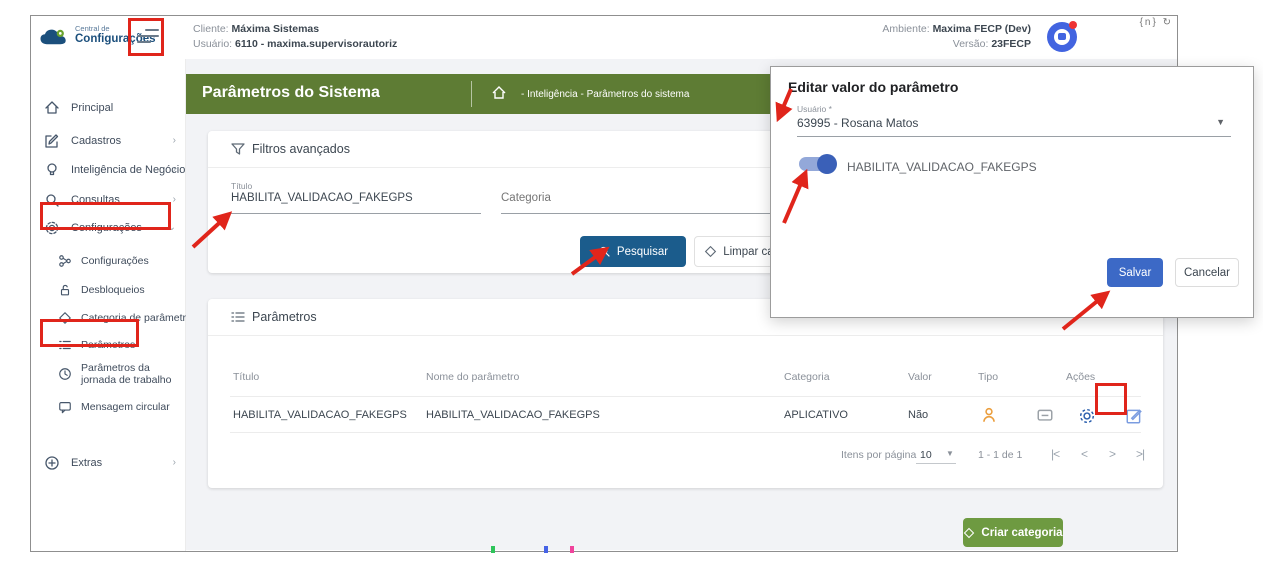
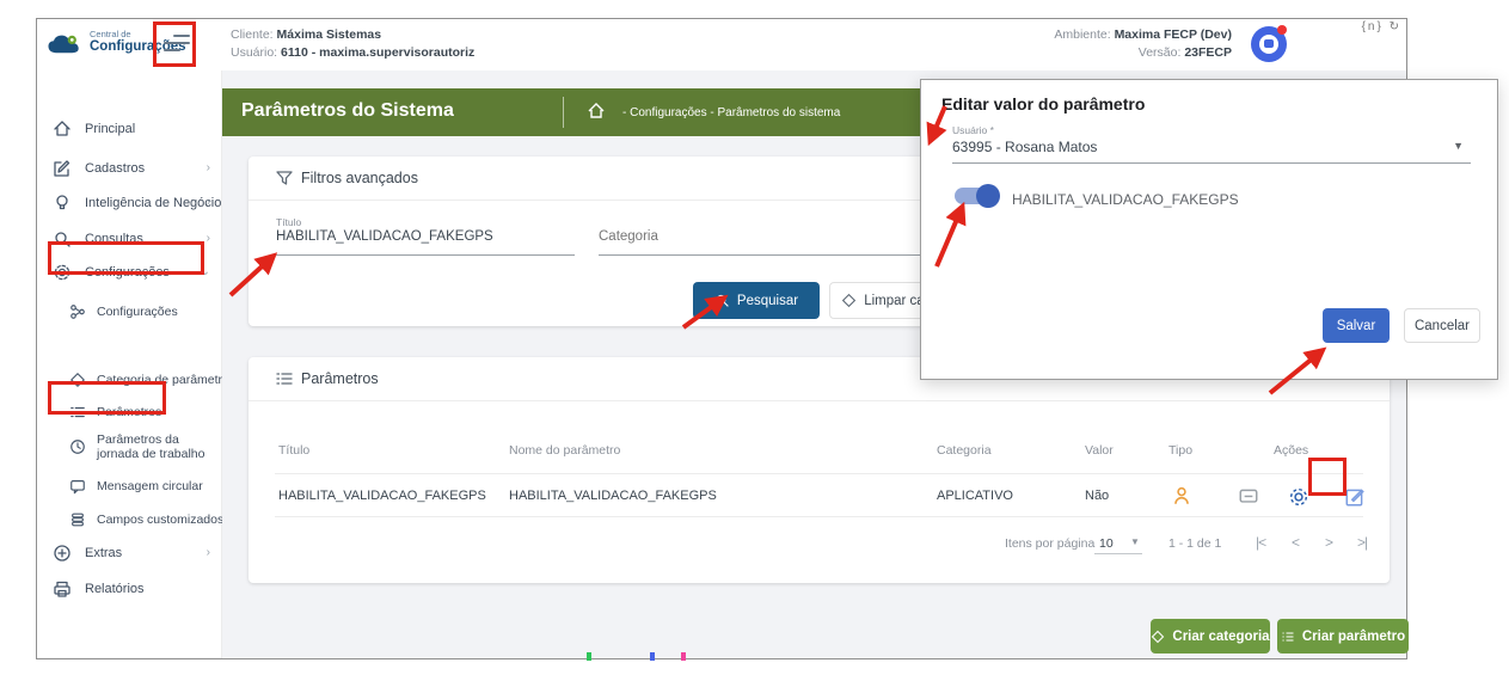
  Central de
  Configurações
  Cliente: Máxima Sistemas
  Usuário: 6110 - maxima.supervisorautoriz
  Ambiente: Maxima FECP (Dev)
  Versão: 23FECP
  {n} ↻
  Principal
  Cadastros
  ›
  Inteligência de Negócio
  ›
  Consultas
  ›
  Configurações
  ⌄
  Configurações
- Desbloqueios
  Categoria de parâmetr
  Parâmetros
  Parâmetros da jornada de trabalho
  Mensagem circular
+ Campos customizados
  Extras
  ›
+ Relatórios
  Parâmetros do Sistema
- - Inteligência - Parâmetros do sistema
+ - Configurações - Parâmetros do sistema
  Filtros avançados
  Título
  HABILITA_VALIDACAO_FAKEGPS
  Categoria
  Pesquisar
  Parâmetros
  Título
  Nome do parâmetro
  Categoria
  Valor
  Tipo
  Ações
  HABILITA_VALIDACAO_FAKEGPS
  HABILITA_VALIDACAO_FAKEGPS
  APLICATIVO
  Não
  Itens por página
  10
  ▼
  1 - 1 de 1
  |<
  <
  >
  >|
  Criar categoria
+ Criar parâmetro
  Editar valor do parâmetro
  Usuário *
  63995 - Rosana Matos
  ▼
  HABILITA_VALIDACAO_FAKEGPS
  Salvar
  Cancelar
